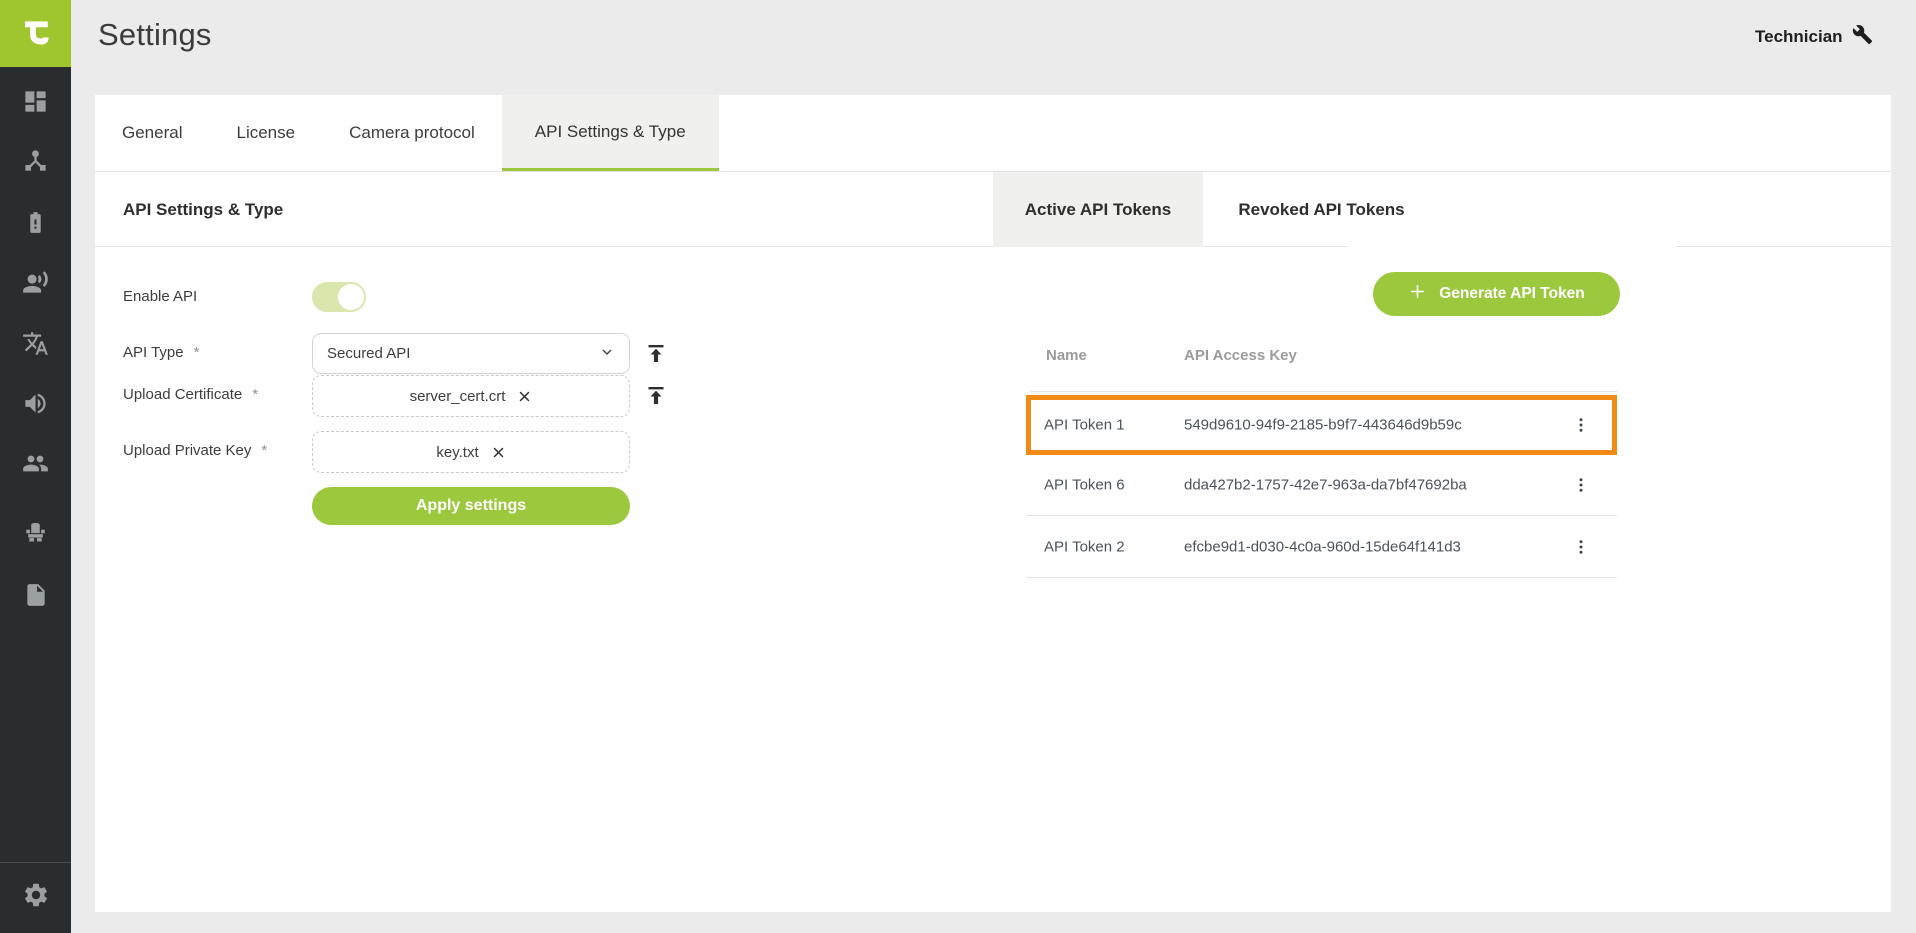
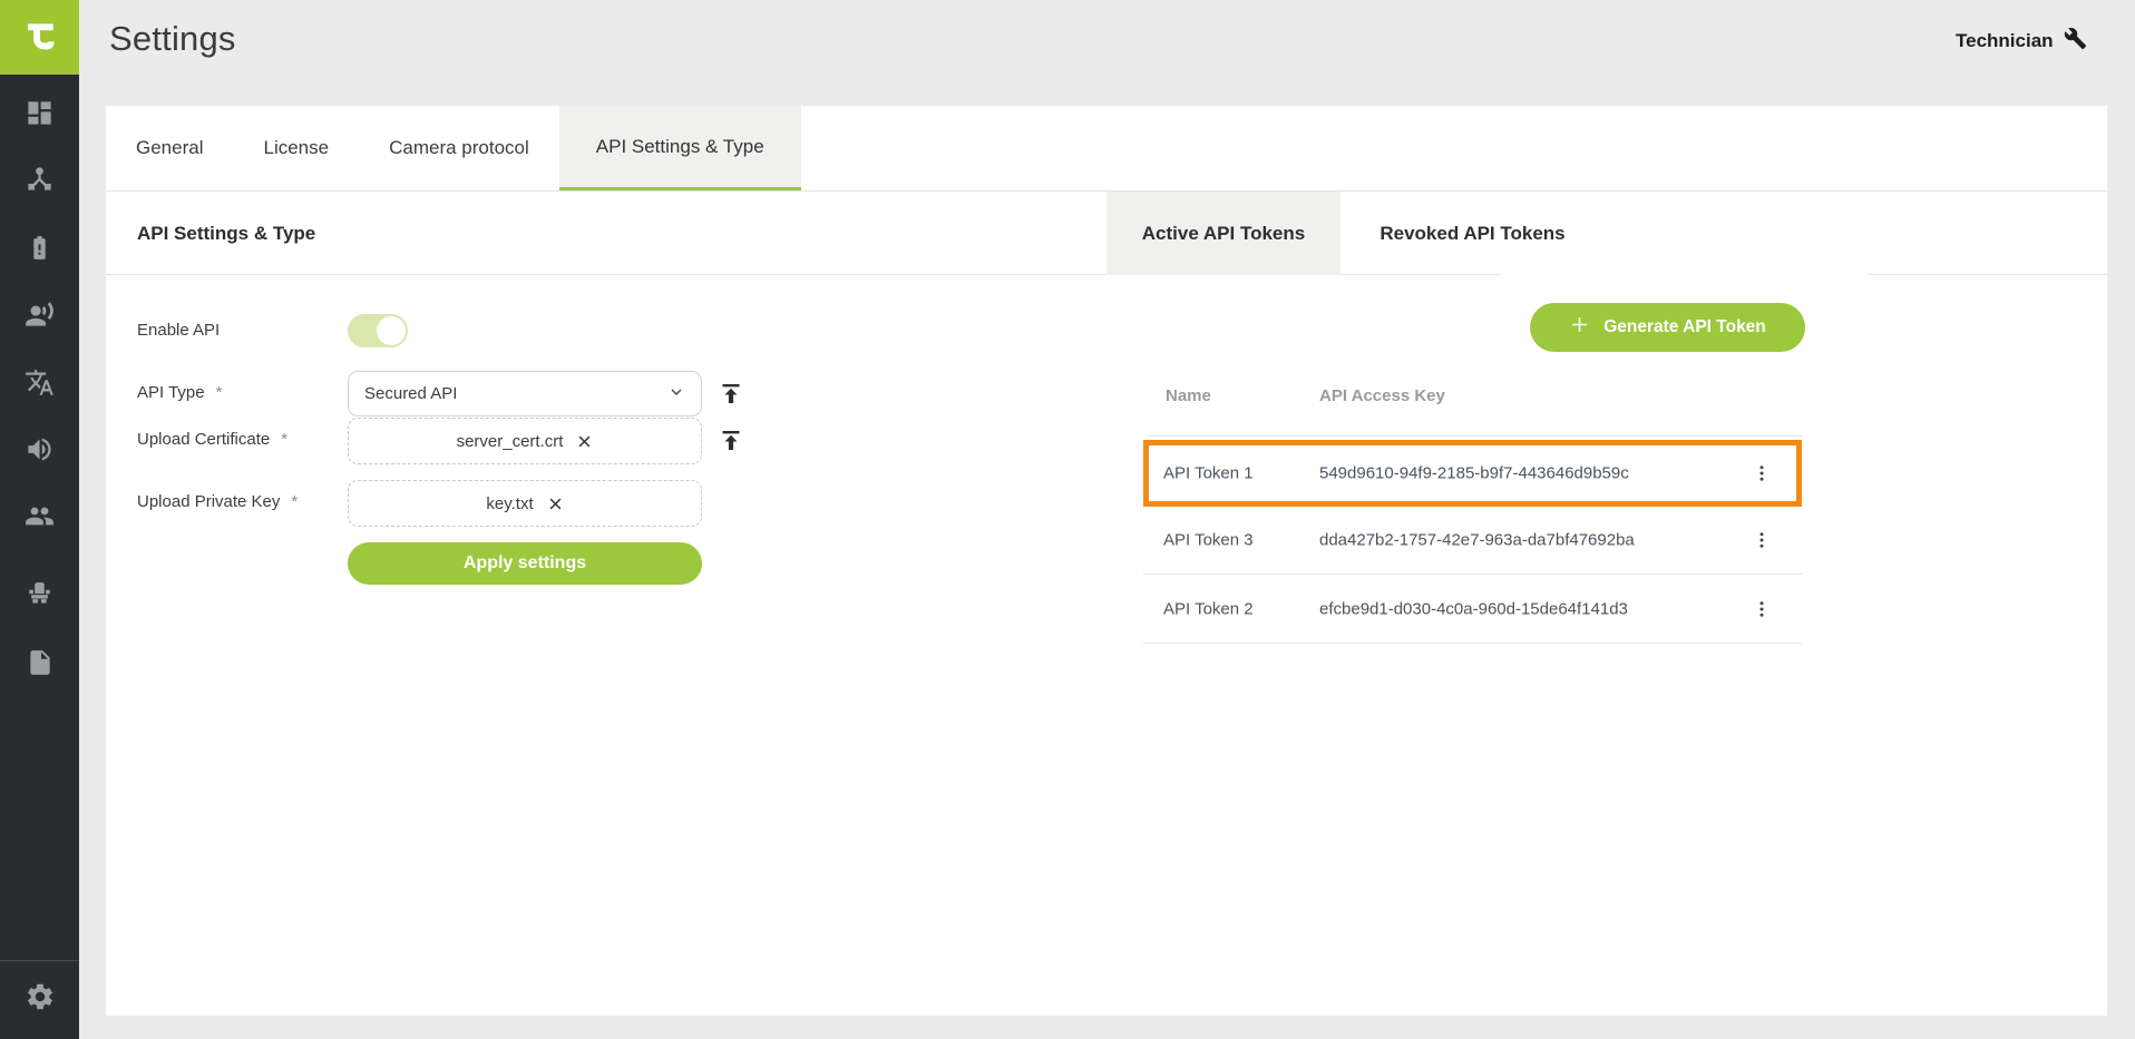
  Settings
  Technician
  General
  License
  Camera protocol
  API Settings & Type
  API Settings & Type
  Active API Tokens
  Revoked API Tokens
  Enable API
  API Type *
  Secured API
  Upload Certificate *
  server_cert.crt
  Upload Private Key *
  key.txt
  Apply settings
  Generate API Token
  Name
  API Access Key
  API Token 1
  549d9610-94f9-2185-b9f7-443646d9b59c
- API Token 6
+ API Token 3
  dda427b2-1757-42e7-963a-da7bf47692ba
  API Token 2
  efcbe9d1-d030-4c0a-960d-15de64f141d3
